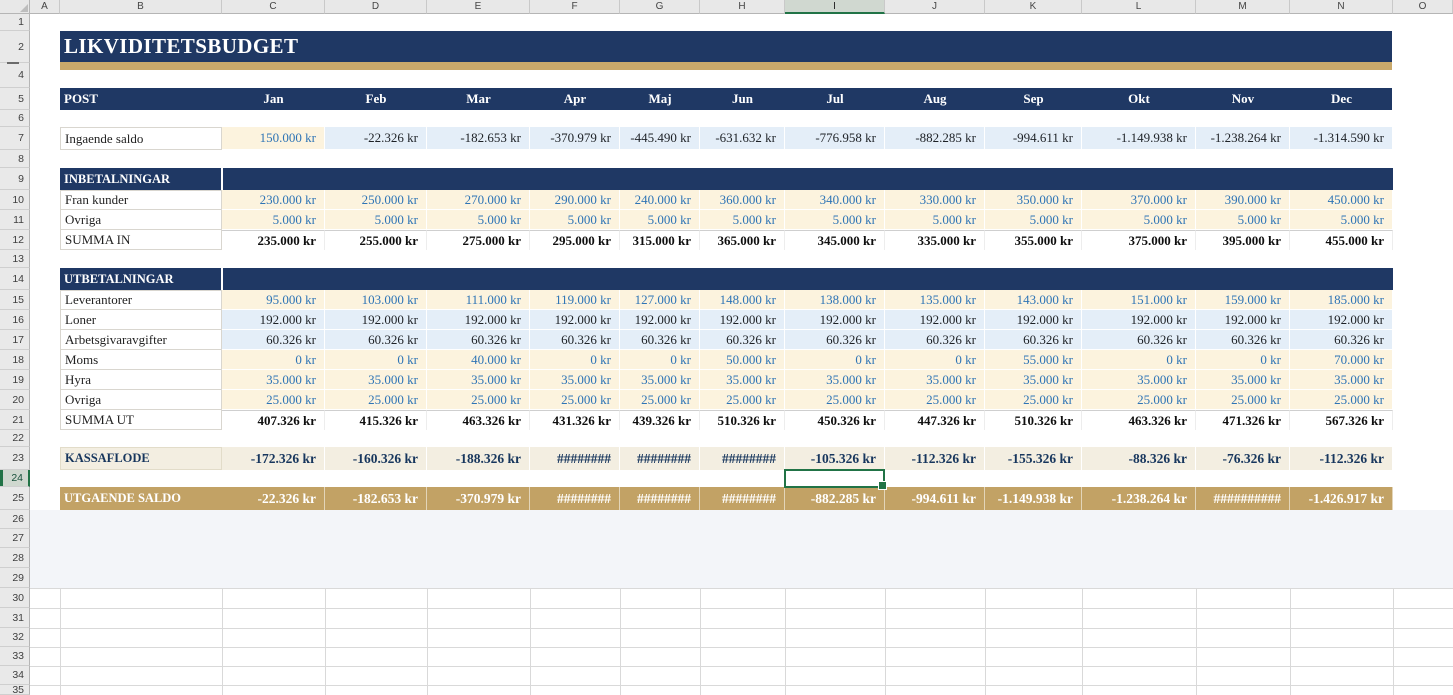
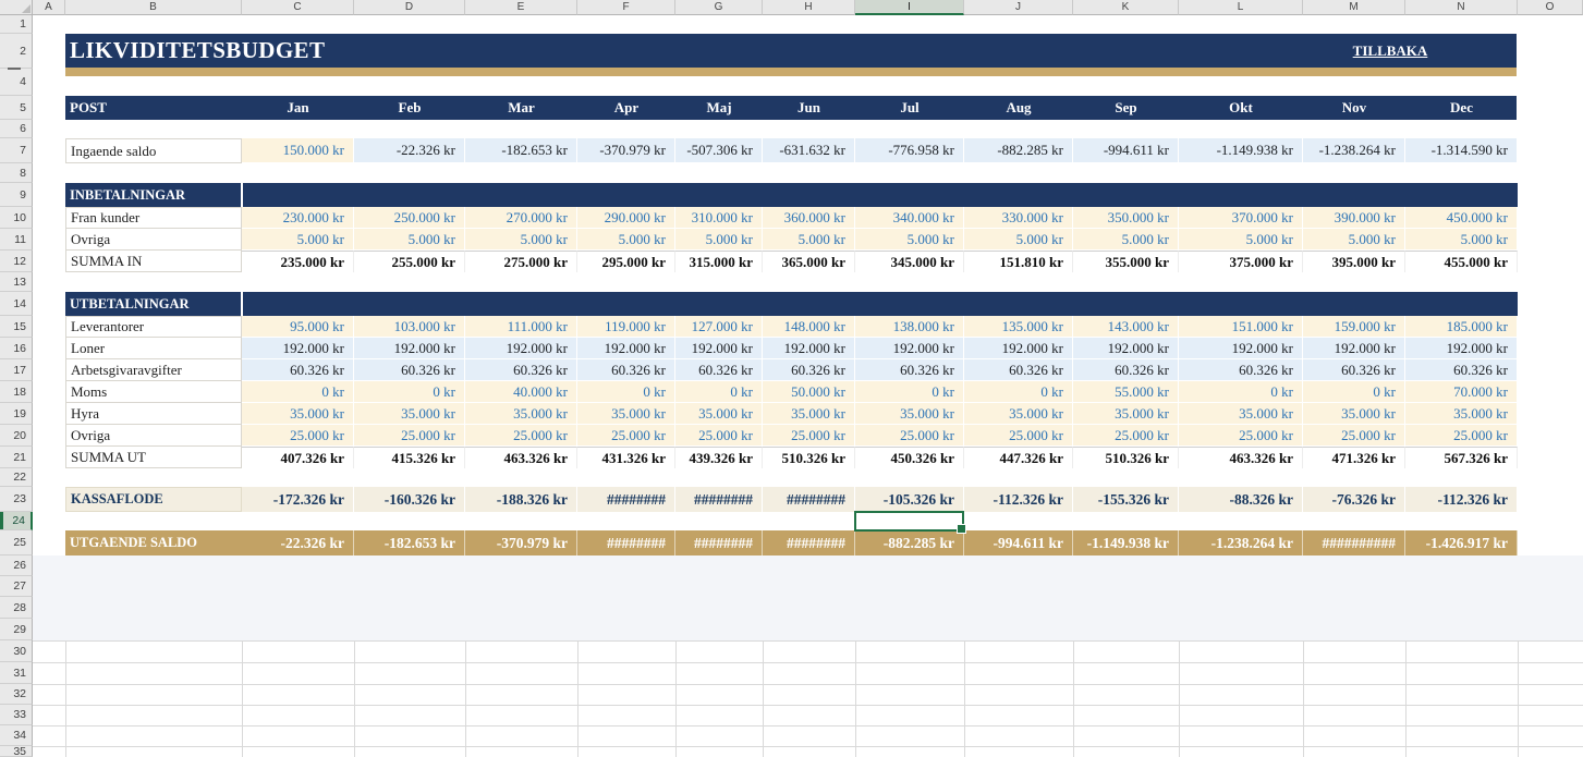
  A
  B
  C
  D
  E
  F
  G
  H
  I
  J
  K
  L
  M
  N
  O
  1
  2
  4
  5
  6
  7
  8
  9
  10
  11
  12
  13
  14
  15
  16
  17
  18
  19
  20
  21
  22
  23
  24
  25
  26
  27
  28
  29
  30
  31
  32
  33
  34
  35
  LIKVIDITETSBUDGET
+ TILLBAKA
  POST
  Ingaende saldo
  150.000 kr
  -22.326 kr
  -182.653 kr
  -370.979 kr
- -445.490 kr
+ -507.306 kr
  -631.632 kr
  -776.958 kr
  -882.285 kr
  -994.611 kr
  -1.149.938 kr
  -1.238.264 kr
  -1.314.590 kr
  INBETALNINGAR
  Fran kunder
  230.000 kr
  250.000 kr
  270.000 kr
  290.000 kr
- 240.000 kr
+ 310.000 kr
  360.000 kr
  340.000 kr
  330.000 kr
  350.000 kr
  370.000 kr
  390.000 kr
  450.000 kr
  Ovriga
  5.000 kr
  5.000 kr
  5.000 kr
  5.000 kr
  5.000 kr
  5.000 kr
  5.000 kr
  5.000 kr
  5.000 kr
  5.000 kr
  5.000 kr
  5.000 kr
  SUMMA IN
  235.000 kr
  255.000 kr
  275.000 kr
  295.000 kr
  315.000 kr
  365.000 kr
  345.000 kr
- 335.000 kr
+ 151.810 kr
  355.000 kr
  375.000 kr
  395.000 kr
  455.000 kr
  UTBETALNINGAR
  Leverantorer
  95.000 kr
  103.000 kr
  111.000 kr
  119.000 kr
  127.000 kr
  148.000 kr
  138.000 kr
  135.000 kr
  143.000 kr
  151.000 kr
  159.000 kr
  185.000 kr
  Loner
  192.000 kr
  192.000 kr
  192.000 kr
  192.000 kr
  192.000 kr
  192.000 kr
  192.000 kr
  192.000 kr
  192.000 kr
  192.000 kr
  192.000 kr
  192.000 kr
  Arbetsgivaravgifter
  60.326 kr
  60.326 kr
  60.326 kr
  60.326 kr
  60.326 kr
  60.326 kr
  60.326 kr
  60.326 kr
  60.326 kr
  60.326 kr
  60.326 kr
  60.326 kr
  Moms
  0 kr
  0 kr
  40.000 kr
  0 kr
  0 kr
  50.000 kr
  0 kr
  0 kr
  55.000 kr
  0 kr
  0 kr
  70.000 kr
  Hyra
  35.000 kr
  35.000 kr
  35.000 kr
  35.000 kr
  35.000 kr
  35.000 kr
  35.000 kr
  35.000 kr
  35.000 kr
  35.000 kr
  35.000 kr
  35.000 kr
  Ovriga
  25.000 kr
  25.000 kr
  25.000 kr
  25.000 kr
  25.000 kr
  25.000 kr
  25.000 kr
  25.000 kr
  25.000 kr
  25.000 kr
  25.000 kr
  25.000 kr
  SUMMA UT
  407.326 kr
  415.326 kr
  463.326 kr
  431.326 kr
  439.326 kr
  510.326 kr
  450.326 kr
  447.326 kr
  510.326 kr
  463.326 kr
  471.326 kr
  567.326 kr
  KASSAFLODE
  -172.326 kr
  -160.326 kr
  -188.326 kr
  ########
  ########
  ########
  -105.326 kr
  -112.326 kr
  -155.326 kr
  -88.326 kr
  -76.326 kr
  -112.326 kr
  UTGAENDE SALDO
  -22.326 kr
  -182.653 kr
  -370.979 kr
  ########
  ########
  ########
  -882.285 kr
  -994.611 kr
  -1.149.938 kr
  -1.238.264 kr
  ##########
  -1.426.917 kr
  Jan
  Feb
  Mar
  Apr
  Maj
  Jun
  Jul
  Aug
  Sep
  Okt
  Nov
  Dec
